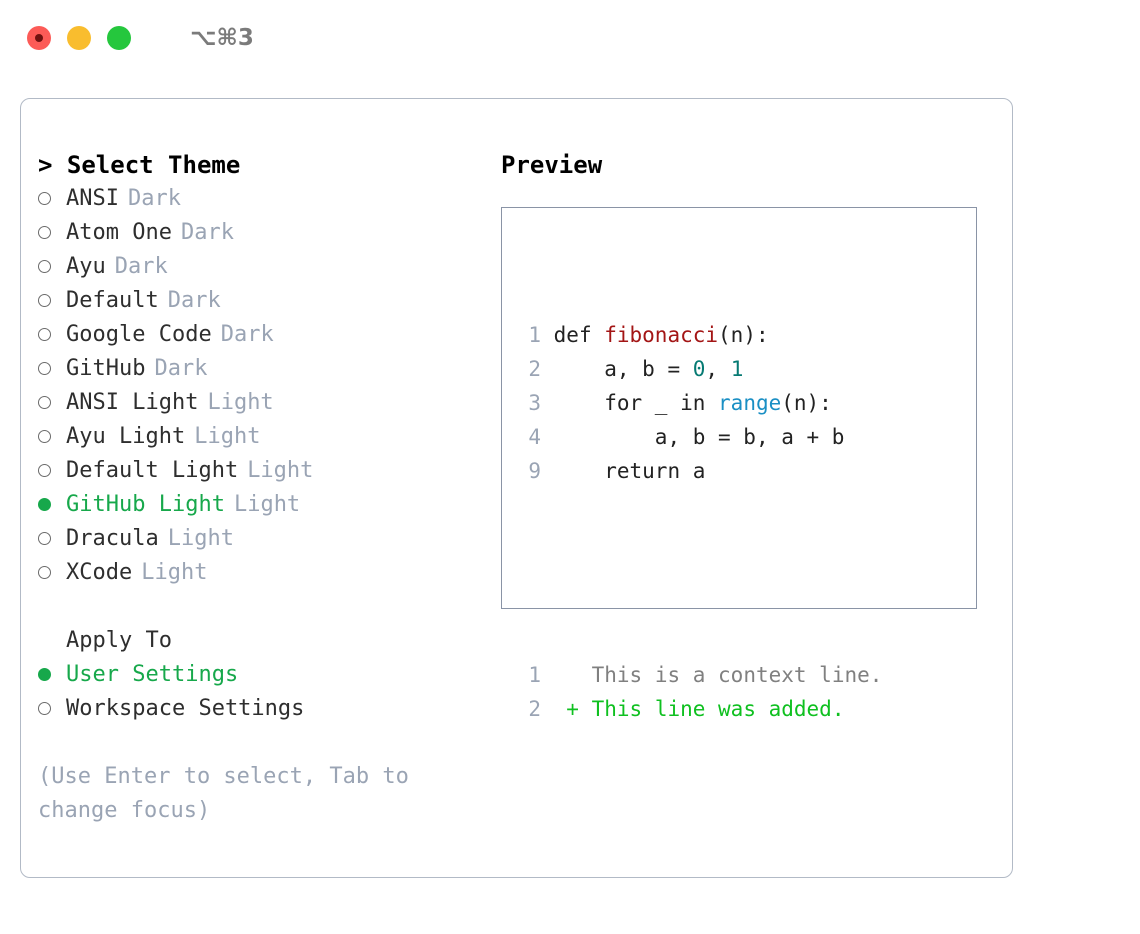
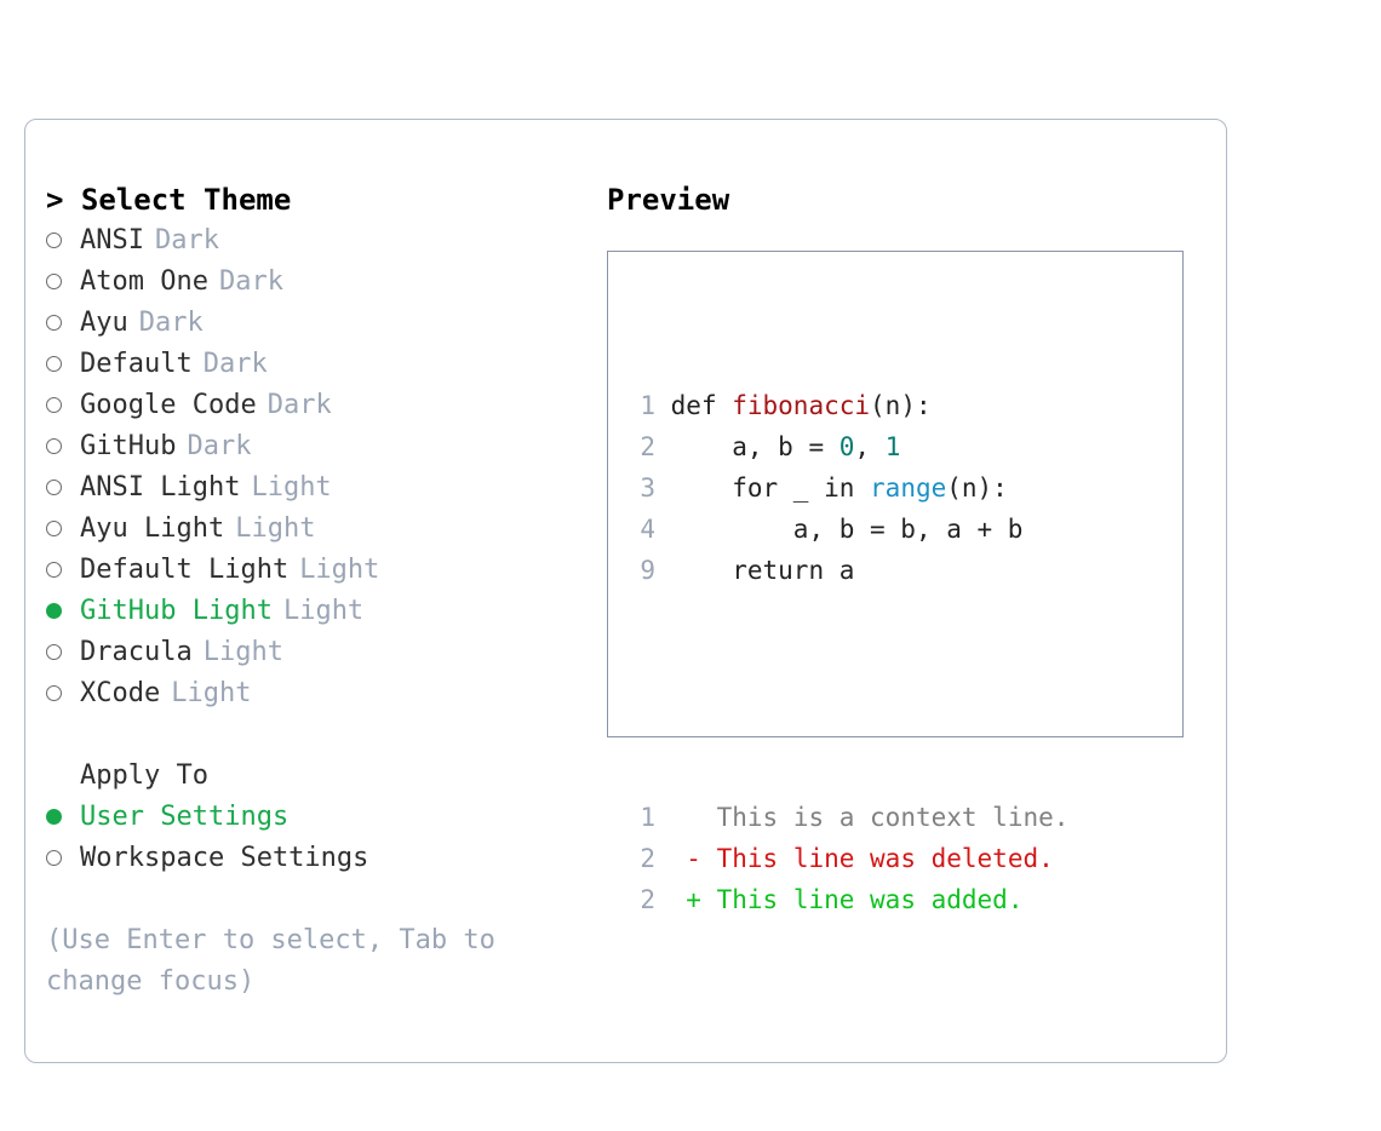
- ⌥⌘3
  > Select Theme
  ANSI
  Dark
  Atom One
  Dark
  Ayu
  Dark
  Default
  Dark
  Google Code
  Dark
  GitHub
  Dark
  ANSI Light
  Light
  Ayu Light
  Light
  Default Light
  Light
  GitHub Light
  Light
  Dracula
  Light
  XCode
  Light
  Apply To
  User Settings
  Workspace Settings
  (Use Enter to select, Tab to change focus)
  Preview
  1 def fibonacci(n):
  2 a, b = 0, 1
  3 for _ in range(n):
  4 a, b = b, a + b
  9 return a
  1 This is a context line.
+ 2 - This line was deleted.
  2 + This line was added.
